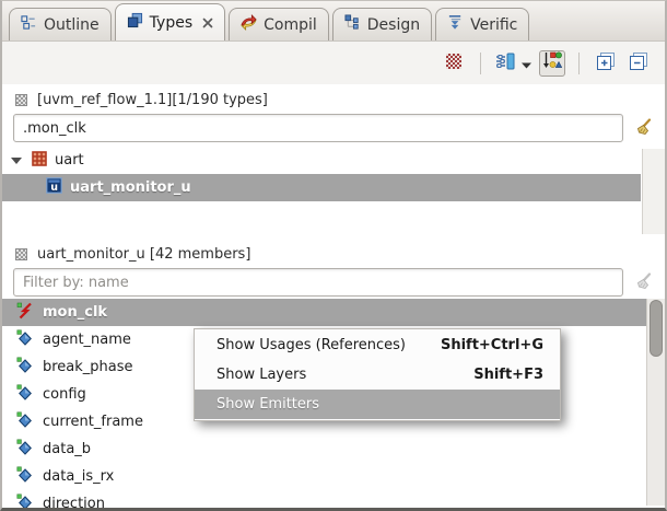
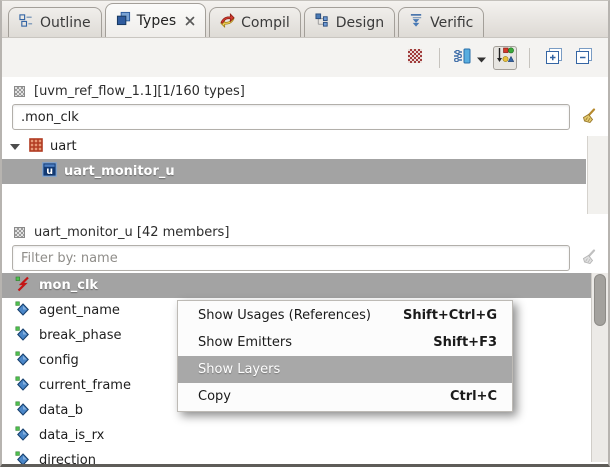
  Outline
  Types
  Compil
  Design
  Verific
- [uvm_ref_flow_1.1][1/190 types]
+ [uvm_ref_flow_1.1][1/160 types]
  .mon_clk
  uart
  u
  uart_monitor_u
  uart_monitor_u [42 members]
  Filter by: name
  mon_clk
  agent_name
  break_phase
  config
  current_frame
  data_b
  data_is_rx
  direction
  Show Usages (References)
  Shift+Ctrl+G
- Show Layers
+ Show Emitters
  Shift+F3
- Show Emitters
+ Show Layers
+ Copy
+ Ctrl+C
